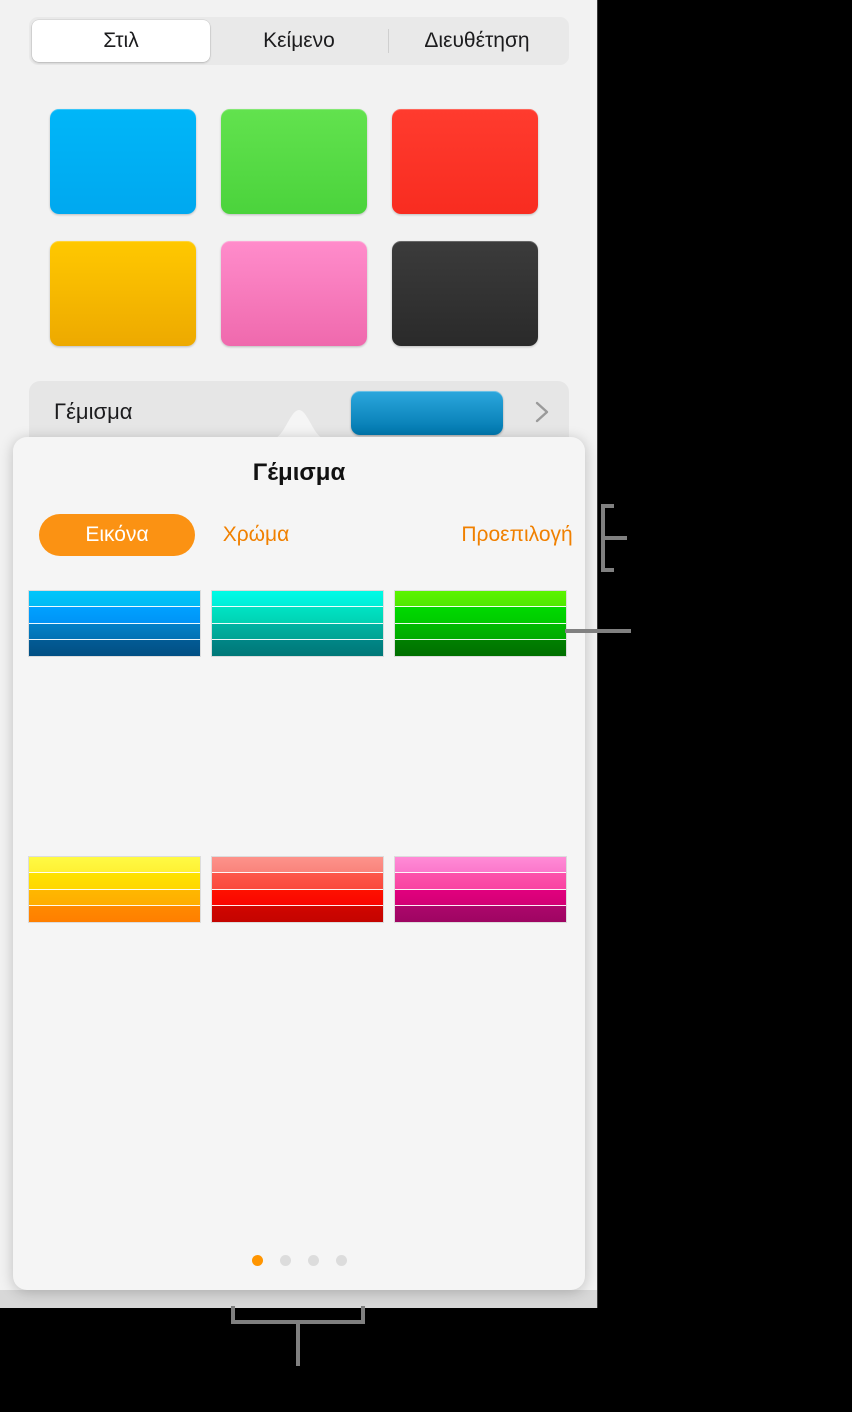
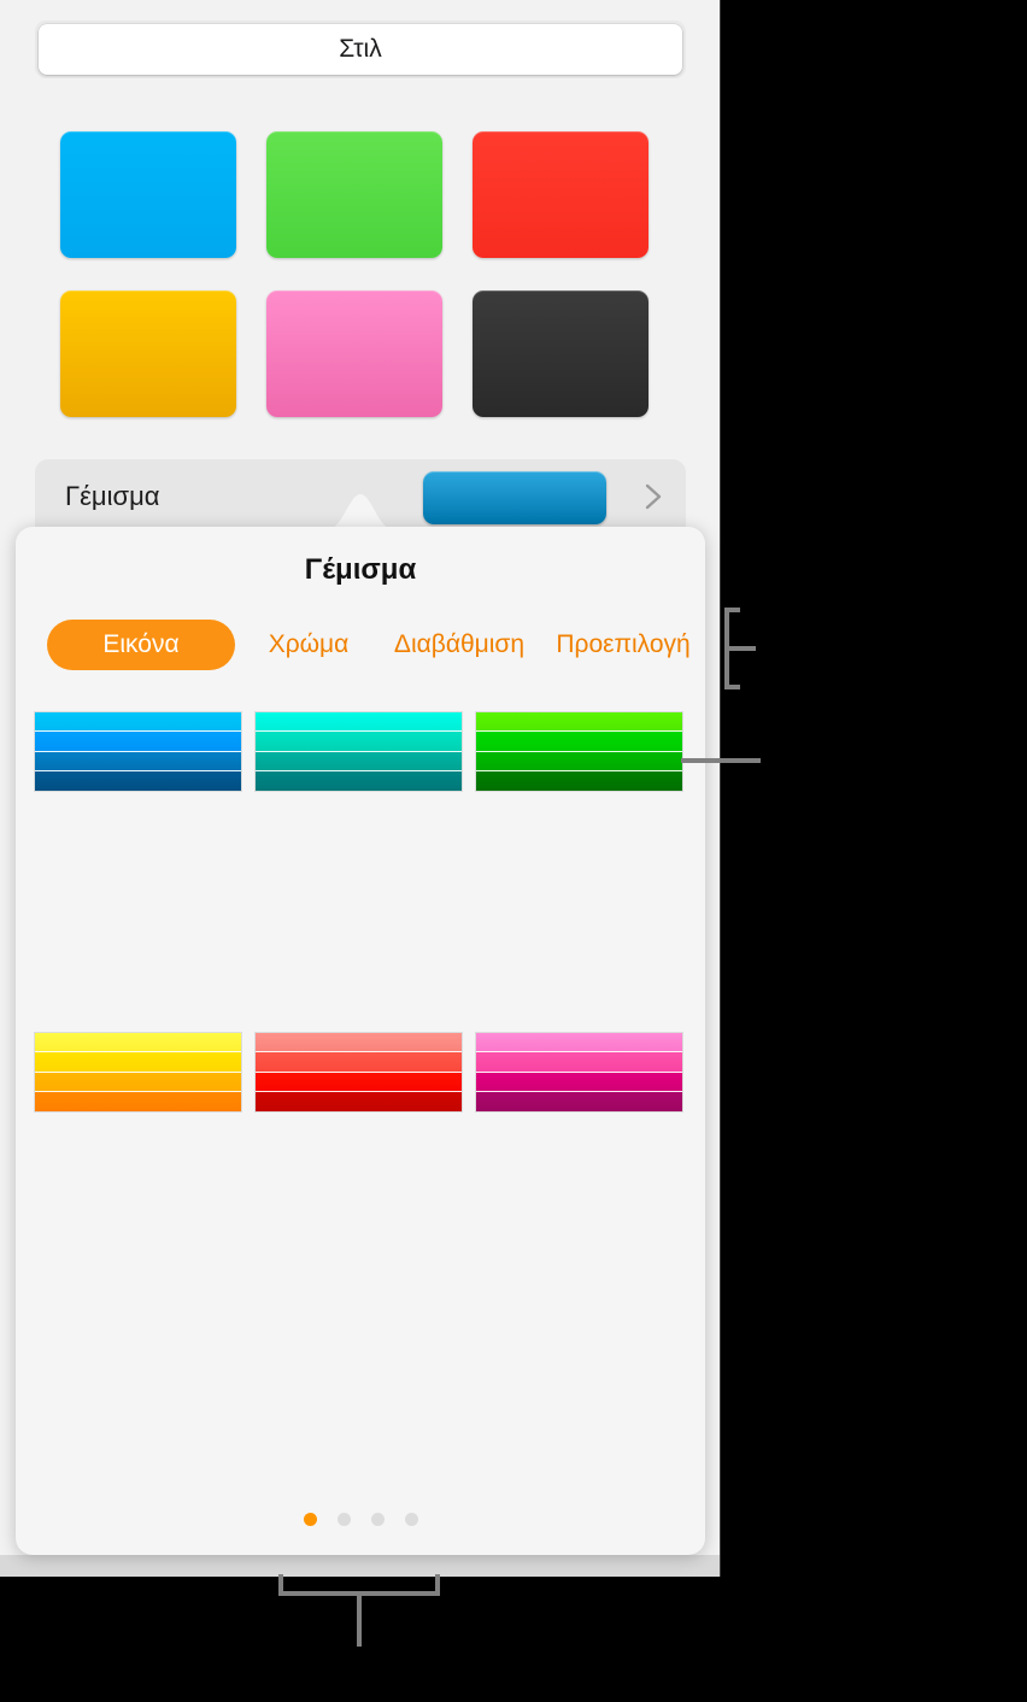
  Στιλ
- Κείμενο
- Διευθέτηση
  Γέμισμα
  Γέμισμα
  Εικόνα
  Χρώμα
+ Διαβάθμιση
  Προεπιλογή
